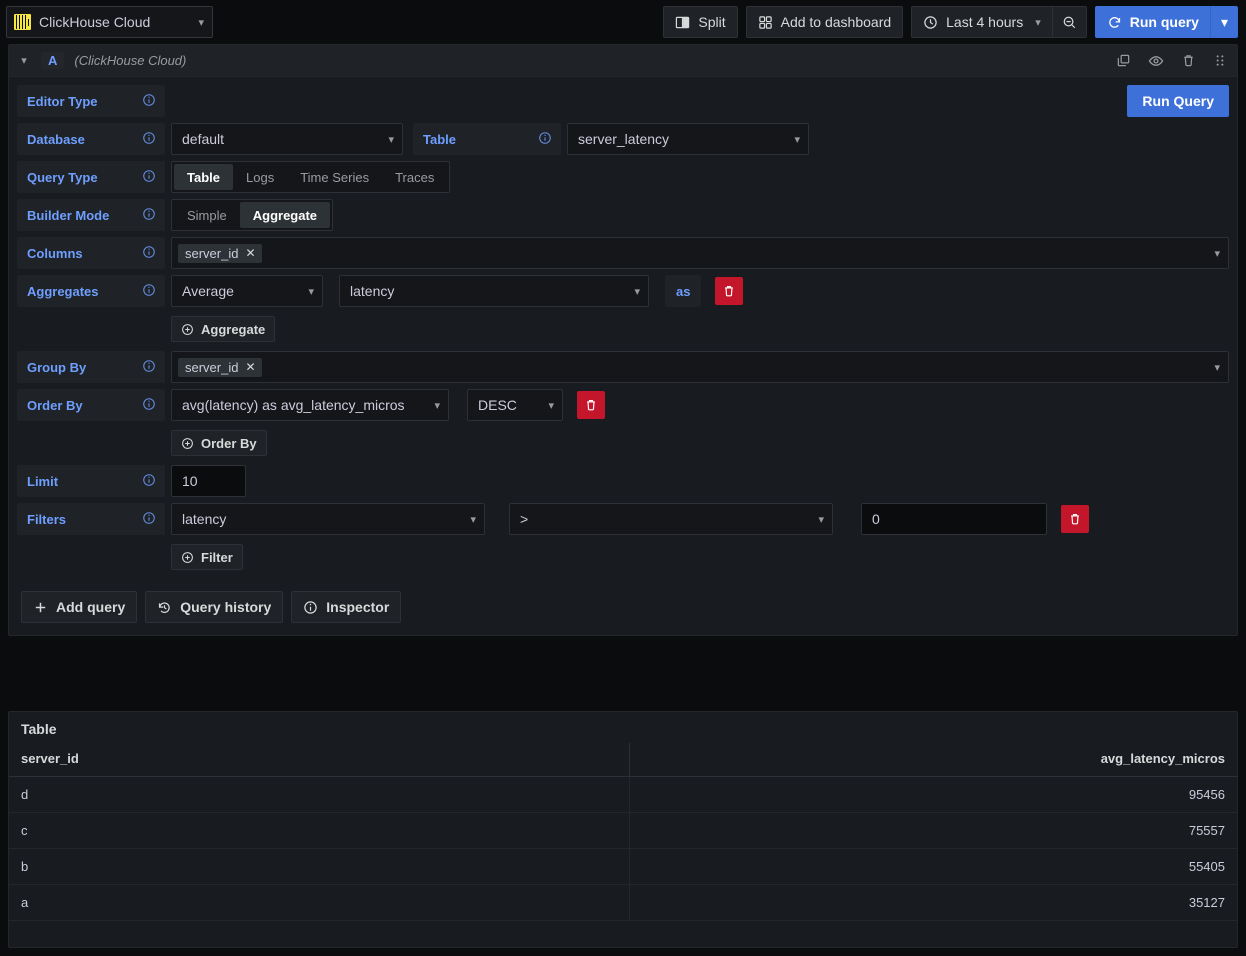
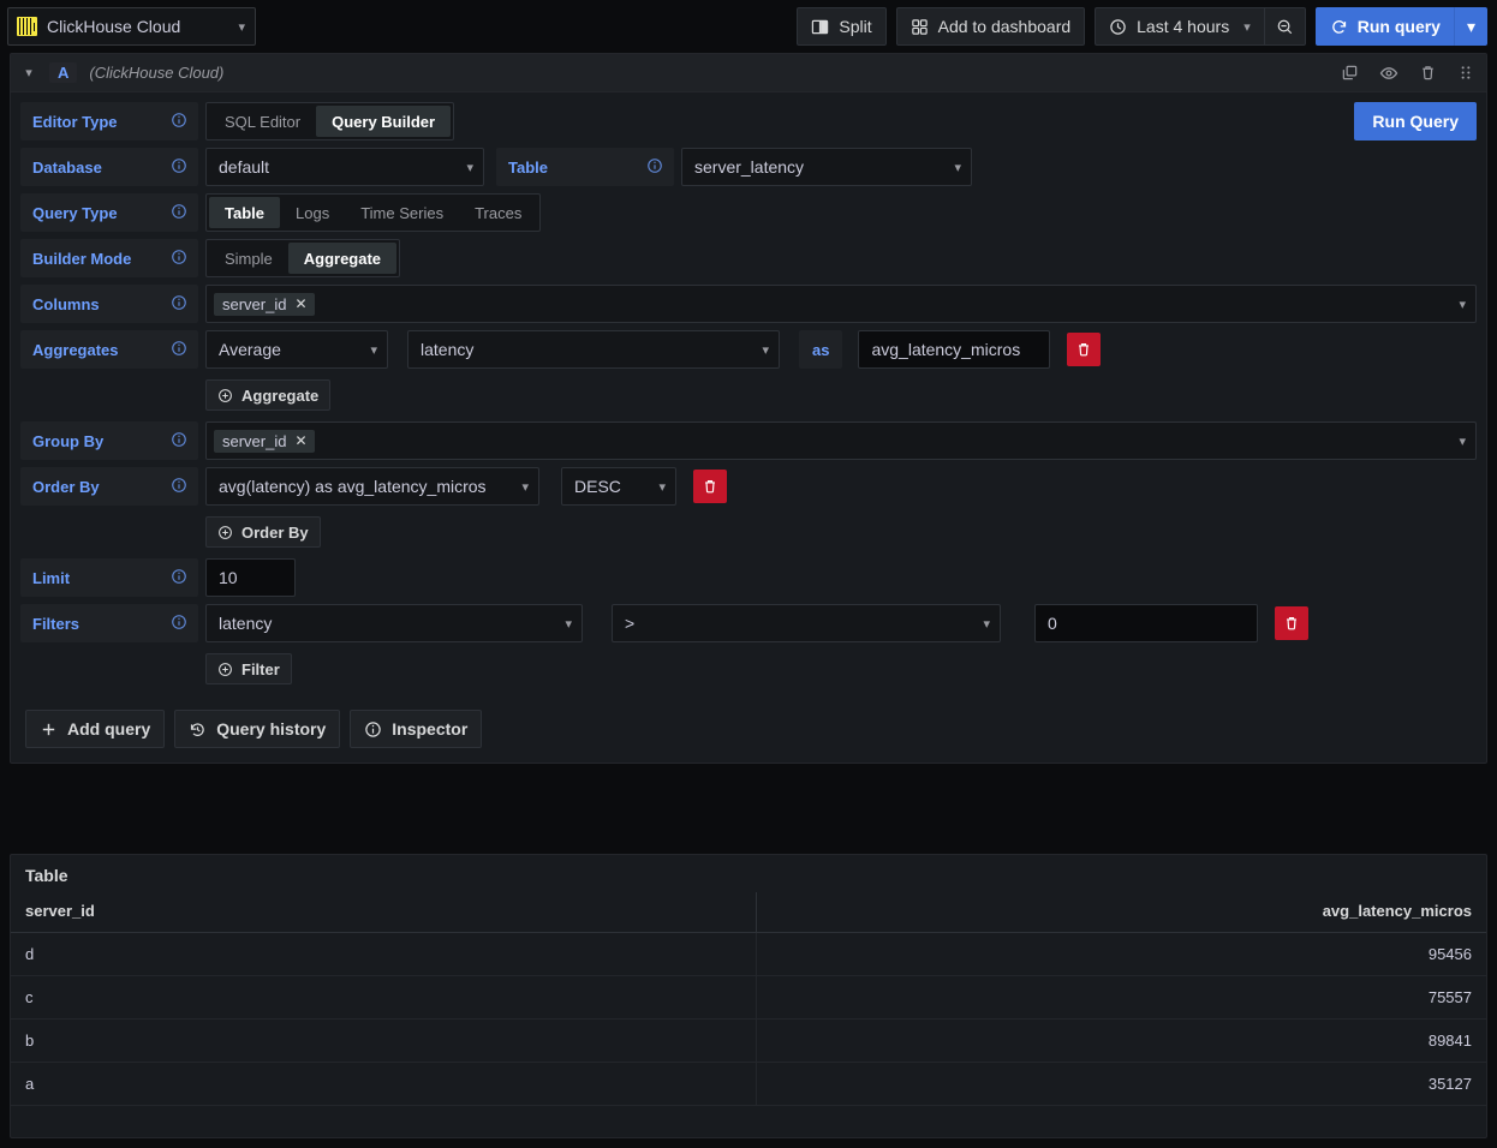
  ClickHouse Cloud
  ▾
  Split
  Add to dashboard
  Last 4 hours
  ▾
  Run query
  ▾
  ▾
  A
  (ClickHouse Cloud)
  Editor Type
+ SQL Editor
+ Query Builder
  Run Query
  Database
  default
  ▾
  Table
  server_latency
  ▾
  Query Type
  Table
  Logs
  Time Series
  Traces
  Builder Mode
  Simple
  Aggregate
  Columns
  server_id
  ✕
  ▾
  Aggregates
  Average
  ▾
  latency
  ▾
  as
+ avg_latency_micros
  Aggregate
  Group By
  server_id
  ✕
  ▾
  Order By
  avg(latency) as avg_latency_micros
  ▾
  DESC
  ▾
  Order By
  Limit
  10
  Filters
  latency
  ▾
  >
  ▾
  0
  Filter
  Add query
  Query history
  Inspector
  Table
  server_id	avg_latency_micros
  d	95456
  c	75557
- b	55405
+ b	89841
  a	35127
